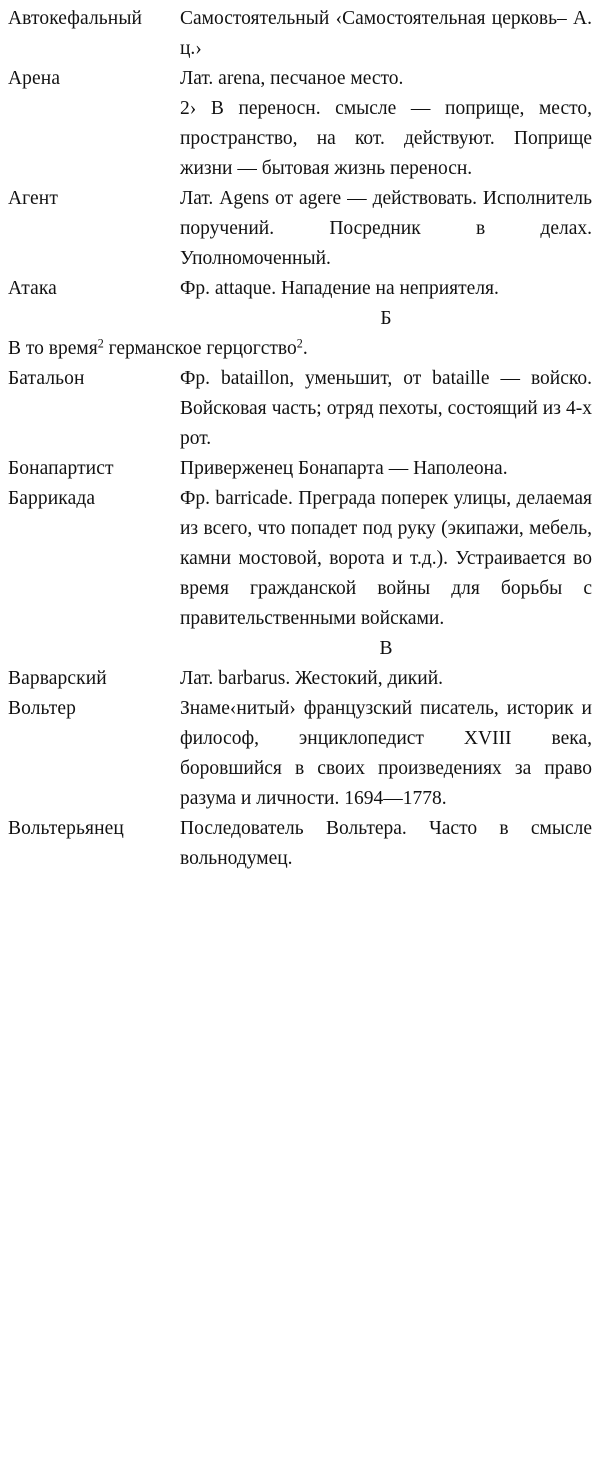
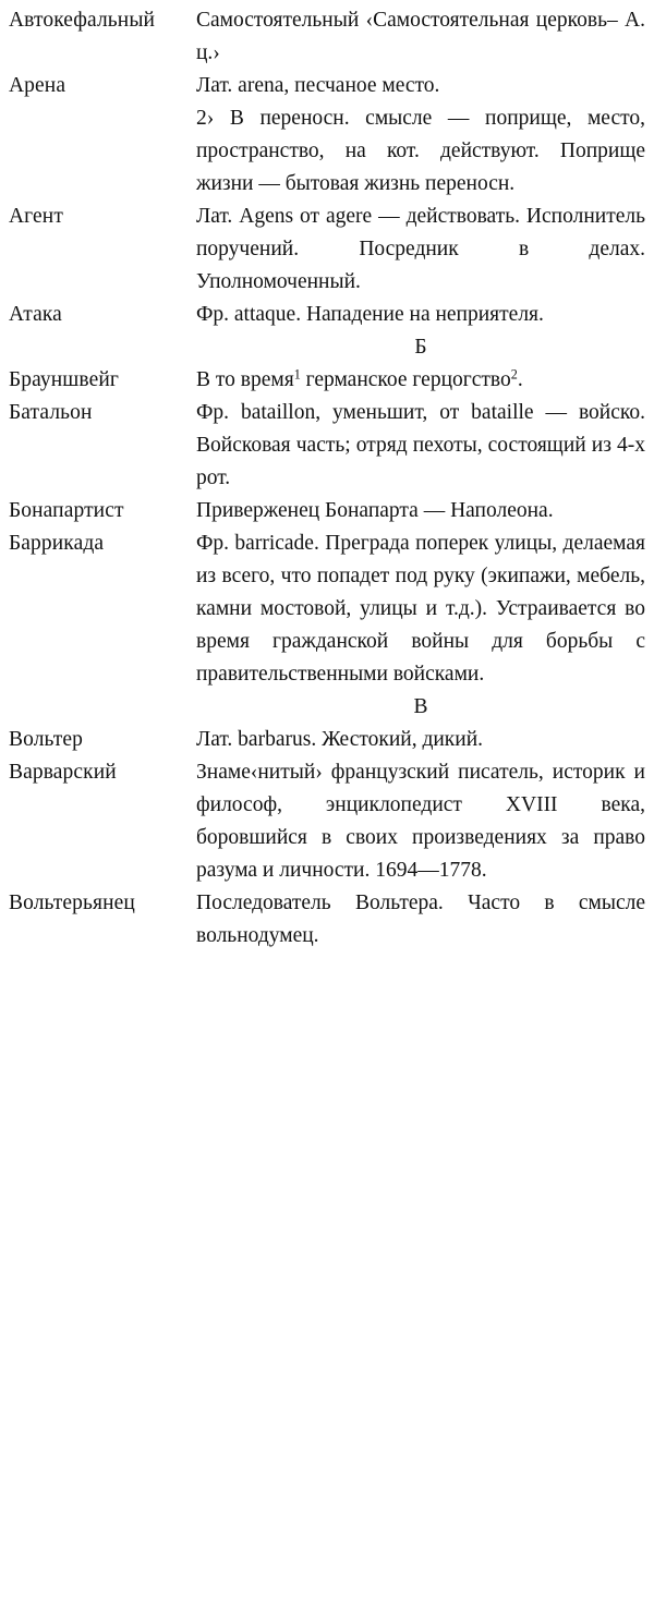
  Автокефальный
  Самостоятельный ‹Самостоятельная церковь– А. ц.›
  Арена
  Лат. arena, песчаное место.
  2› В переносн. смысле — поприще, место, пространство, на кот. действуют. Поприще жизни — бытовая жизнь переносн.
  Агент
  Лат. Agens от agere — действовать. Исполнитель поручений. Посредник в делах. Уполномоченный.
  Атака
  Фр. attaque. Нападение на неприятеля.
  Б
+ Брауншвейг
- В то время2 германское герцогство2.
+ В то время1 германское герцогство2.
  Батальон
  Фр. bataillon, уменьшит, от bataille — войско. Войсковая часть; отряд пехоты, состоящий из 4-х рот.
  Бонапартист
  Приверженец Бонапарта — Наполеона.
  Баррикада
- Фр. barricade. Преграда поперек улицы, делаемая из всего, что попадет под руку (экипажи, мебель, камни мостовой, ворота и т.д.). Устраивается во время гражданской войны для борьбы с правительственными войсками.
+ Фр. barricade. Преграда поперек улицы, делаемая из всего, что попадет под руку (экипажи, мебель, камни мостовой, улицы и т.д.). Устраивается во время гражданской войны для борьбы с правительственными войсками.
  В
- Варварский
+ Вольтер
  Лат. barbarus. Жестокий, дикий.
- Вольтер
+ Варварский
  Знаме‹нитый› французский писатель, историк и философ, энциклопедист XVIII века, боровшийся в своих произведениях за право разума и личности. 1694—1778.
  Вольтерьянец
  Последователь Вольтера. Часто в смысле вольнодумец.
